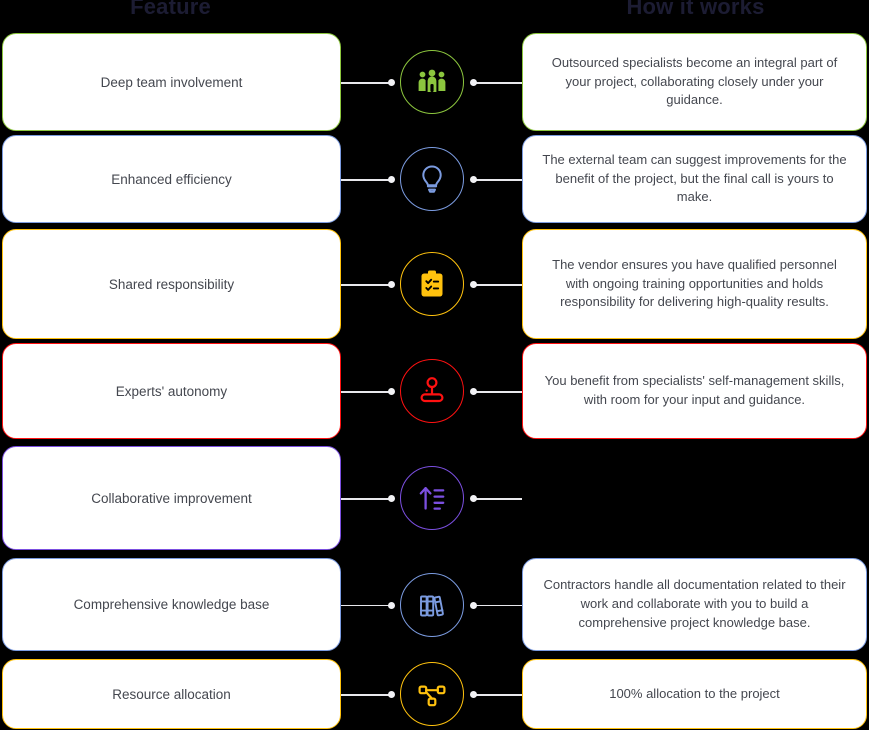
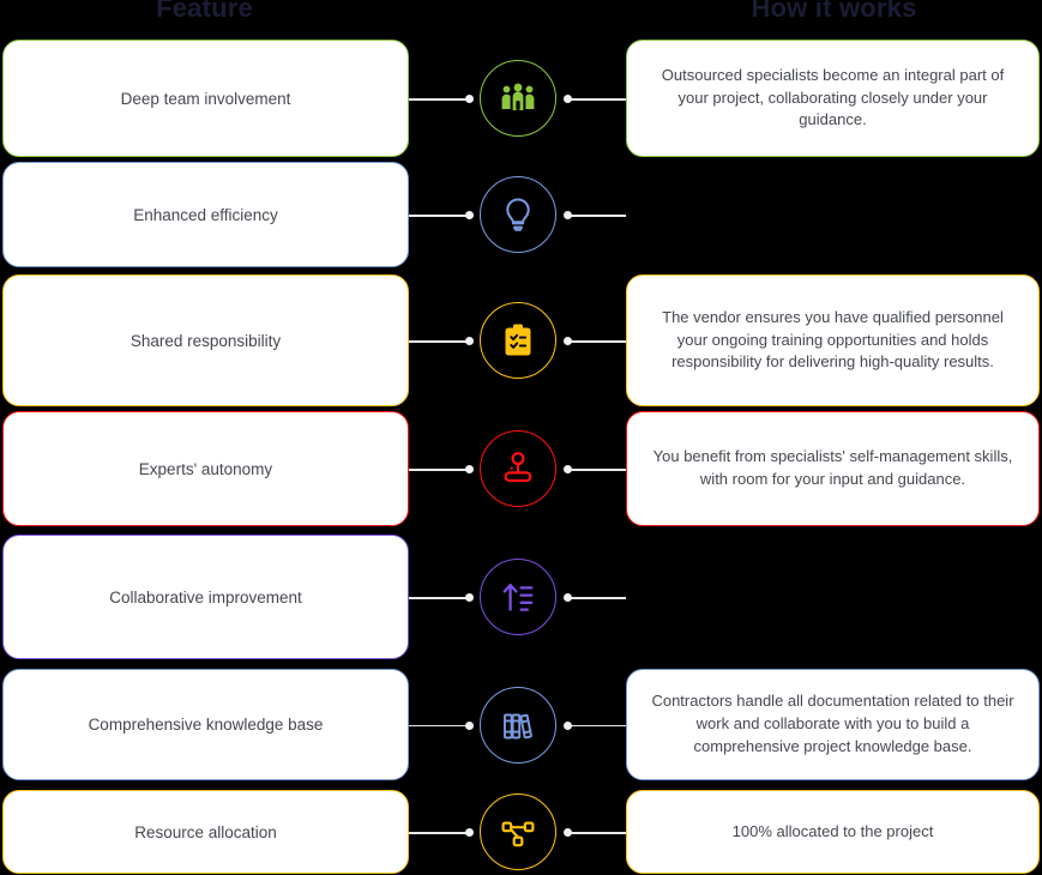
  Feature
  How it works
  Deep team involvement
  Outsourced specialists become an integral part of your project, collaborating closely under your guidance.
  Enhanced efficiency
- The external team can suggest improvements for the benefit of the project, but the final call is yours to make.
  Shared responsibility
- The vendor ensures you have qualified personnel with ongoing training opportunities and holds responsibility for delivering high-quality results.
+ The vendor ensures you have qualified personnel your ongoing training opportunities and holds responsibility for delivering high-quality results.
  Experts' autonomy
  You benefit from specialists' self-management skills, with room for your input and guidance.
  Collaborative improvement
  Comprehensive knowledge base
  Contractors handle all documentation related to their work and collaborate with you to build a comprehensive project knowledge base.
  Resource allocation
- 100% allocation to the project
+ 100% allocated to the project
